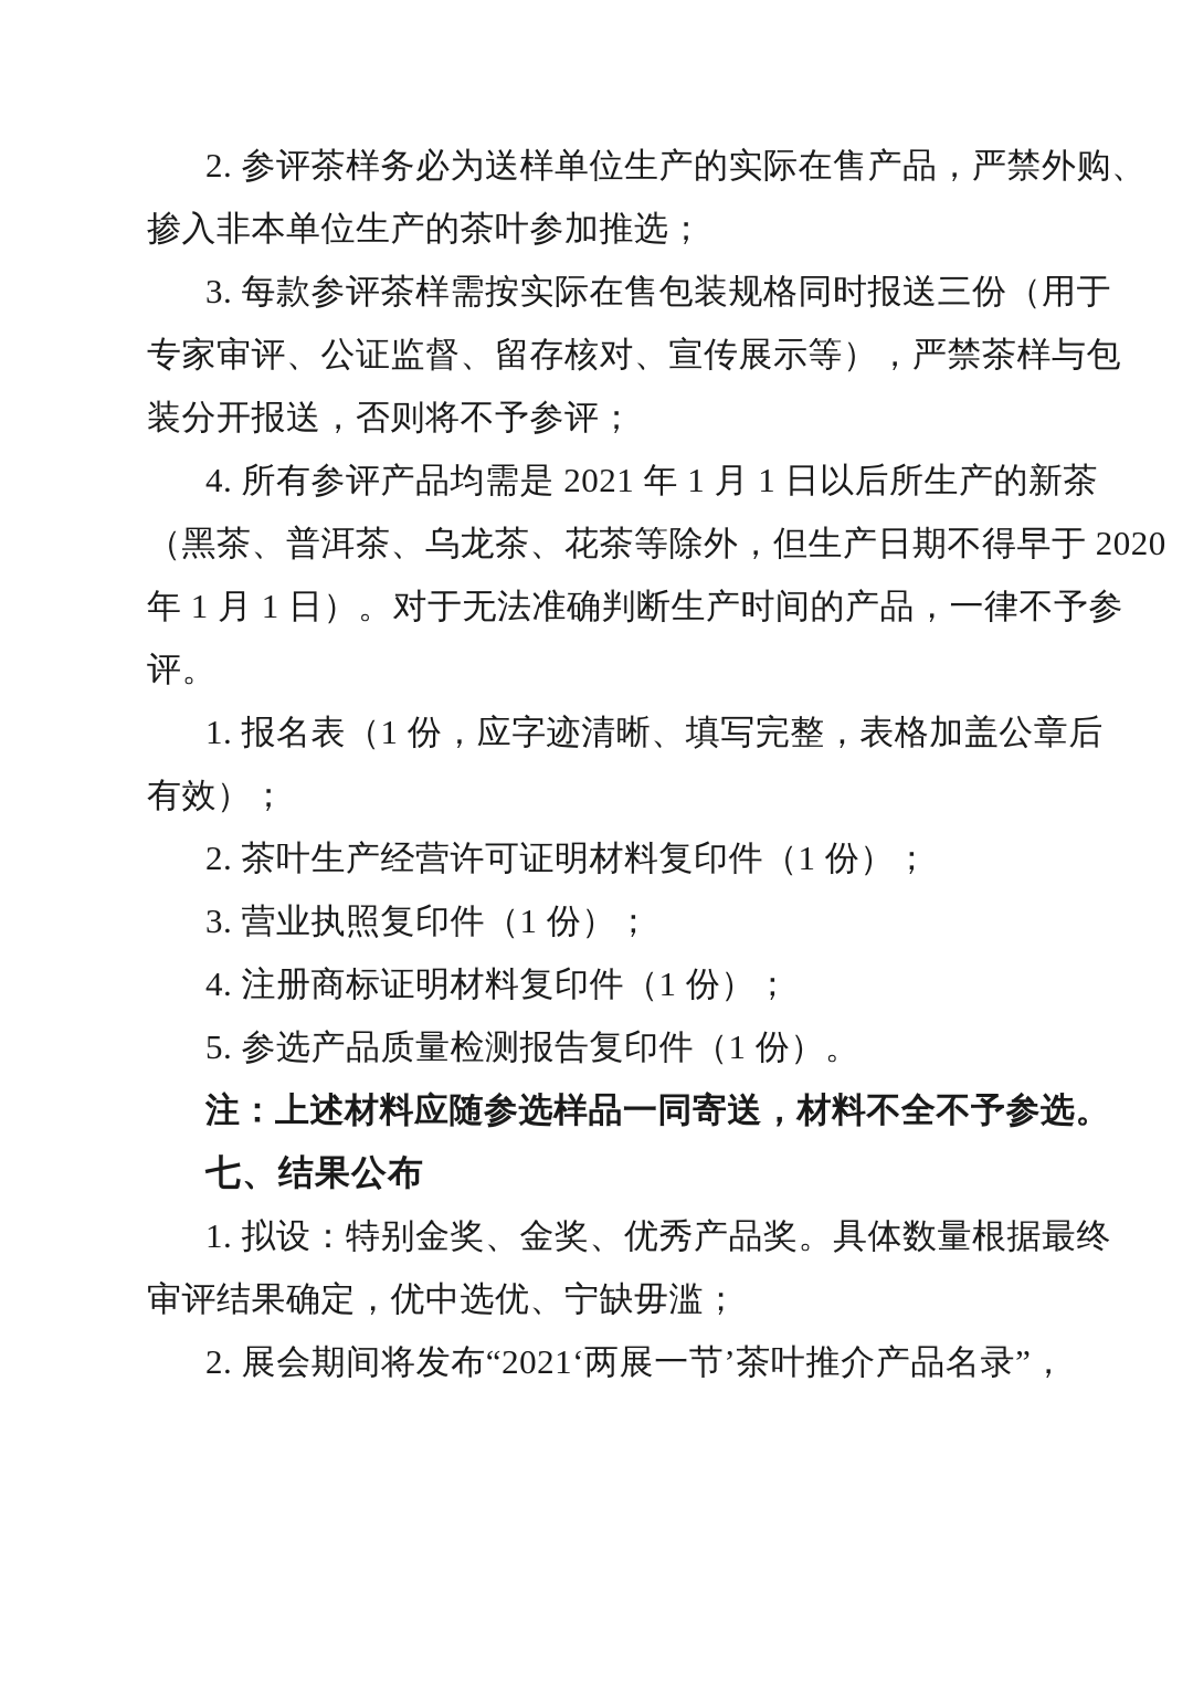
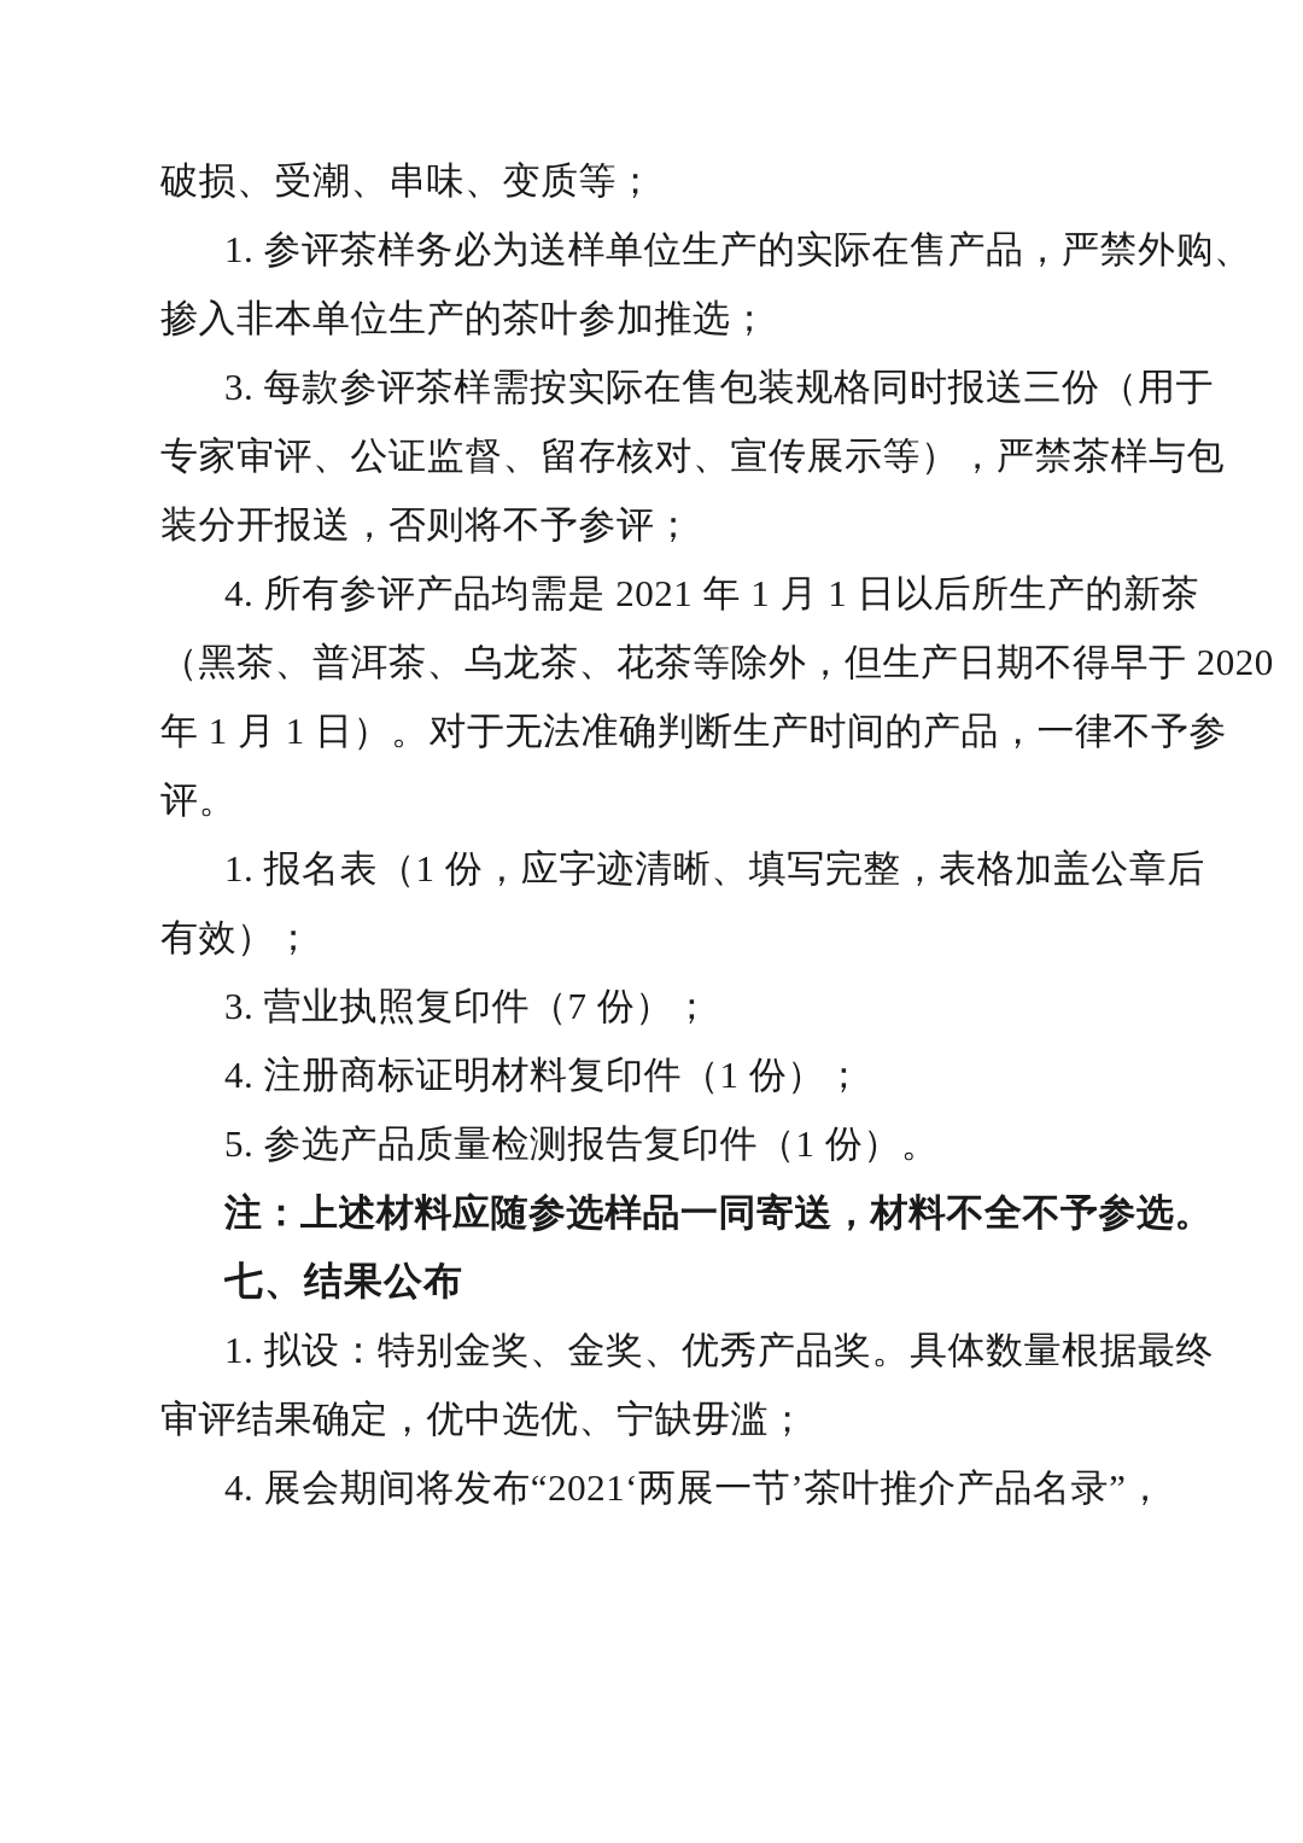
+ 破损、受潮、串味、变质等；
- 2. 参评茶样务必为送样单位生产的实际在售产品，严禁外购、
+ 1. 参评茶样务必为送样单位生产的实际在售产品，严禁外购、
  掺入非本单位生产的茶叶参加推选；
  3. 每款参评茶样需按实际在售包装规格同时报送三份（用于
  专家审评、公证监督、留存核对、宣传展示等），严禁茶样与包
  装分开报送，否则将不予参评；
  4. 所有参评产品均需是 2021 年 1 月 1 日以后所生产的新茶
  （黑茶、普洱茶、乌龙茶、花茶等除外，但生产日期不得早于 2020
  年 1 月 1 日）。对于无法准确判断生产时间的产品，一律不予参
  评。
  1. 报名表（1 份，应字迹清晰、填写完整，表格加盖公章后
  有效）；
- 2. 茶叶生产经营许可证明材料复印件（1 份）；
- 3. 营业执照复印件（1 份）；
+ 3. 营业执照复印件（7 份）；
  4. 注册商标证明材料复印件（1 份）；
  5. 参选产品质量检测报告复印件（1 份）。
  注：上述材料应随参选样品一同寄送，材料不全不予参选。
  七、结果公布
  1. 拟设：特别金奖、金奖、优秀产品奖。具体数量根据最终
  审评结果确定，优中选优、宁缺毋滥；
- 2. 展会期间将发布“2021‘两展一节’茶叶推介产品名录”，
+ 4. 展会期间将发布“2021‘两展一节’茶叶推介产品名录”，
